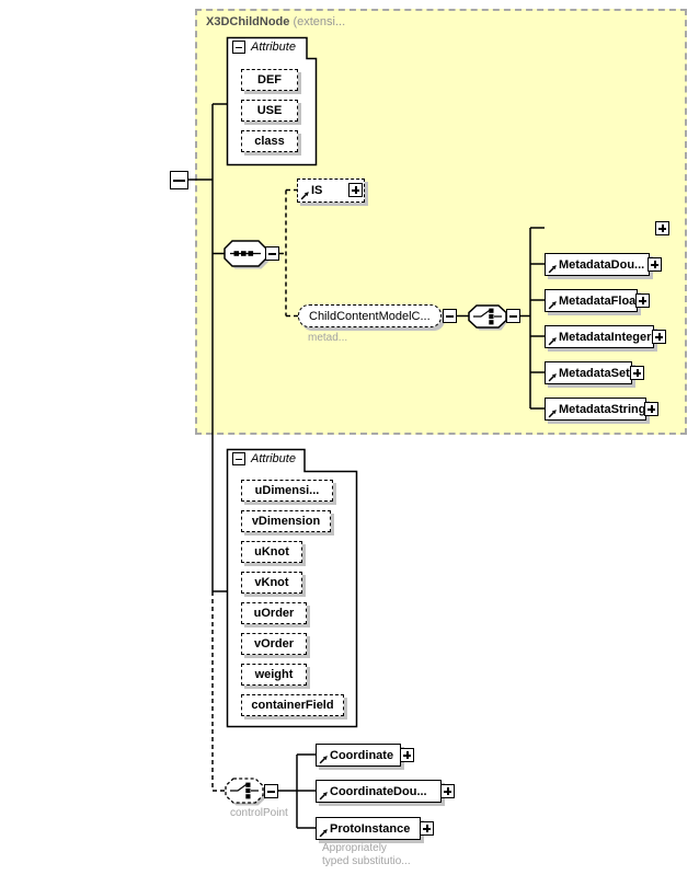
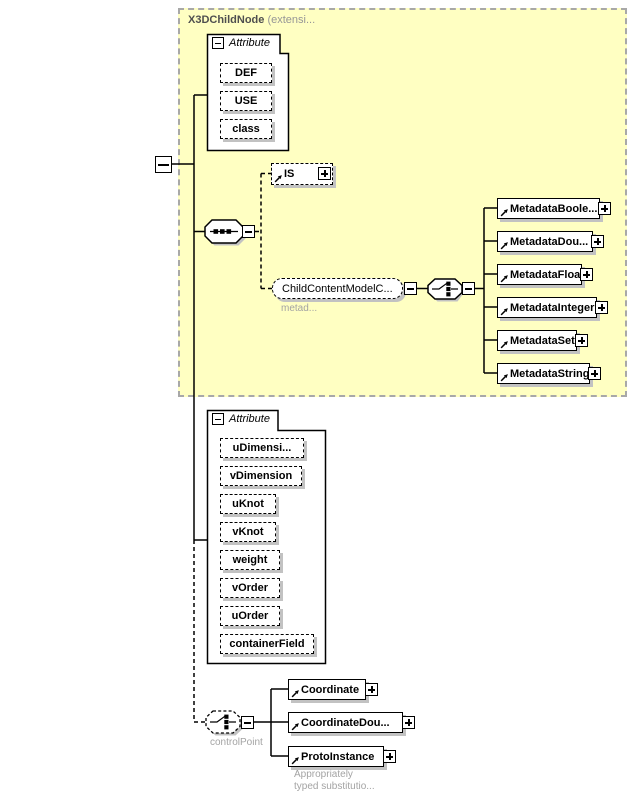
  X3DChildNode (extensi...
  Attribute
  DEF
  USE
  class
  IS
  ChildContentModelC...
  metad...
+ MetadataBoole...
  MetadataDou...
  MetadataFloa
  MetadataInteger
  MetadataSet
  MetadataString
  Attribute
  uDimensi...
  vDimension
  uKnot
  vKnot
- uOrder
+ weight
  vOrder
- weight
+ uOrder
  containerField
  controlPoint
  Coordinate
  CoordinateDou...
  ProtoInstance
  Appropriately
  typed substitutio...
